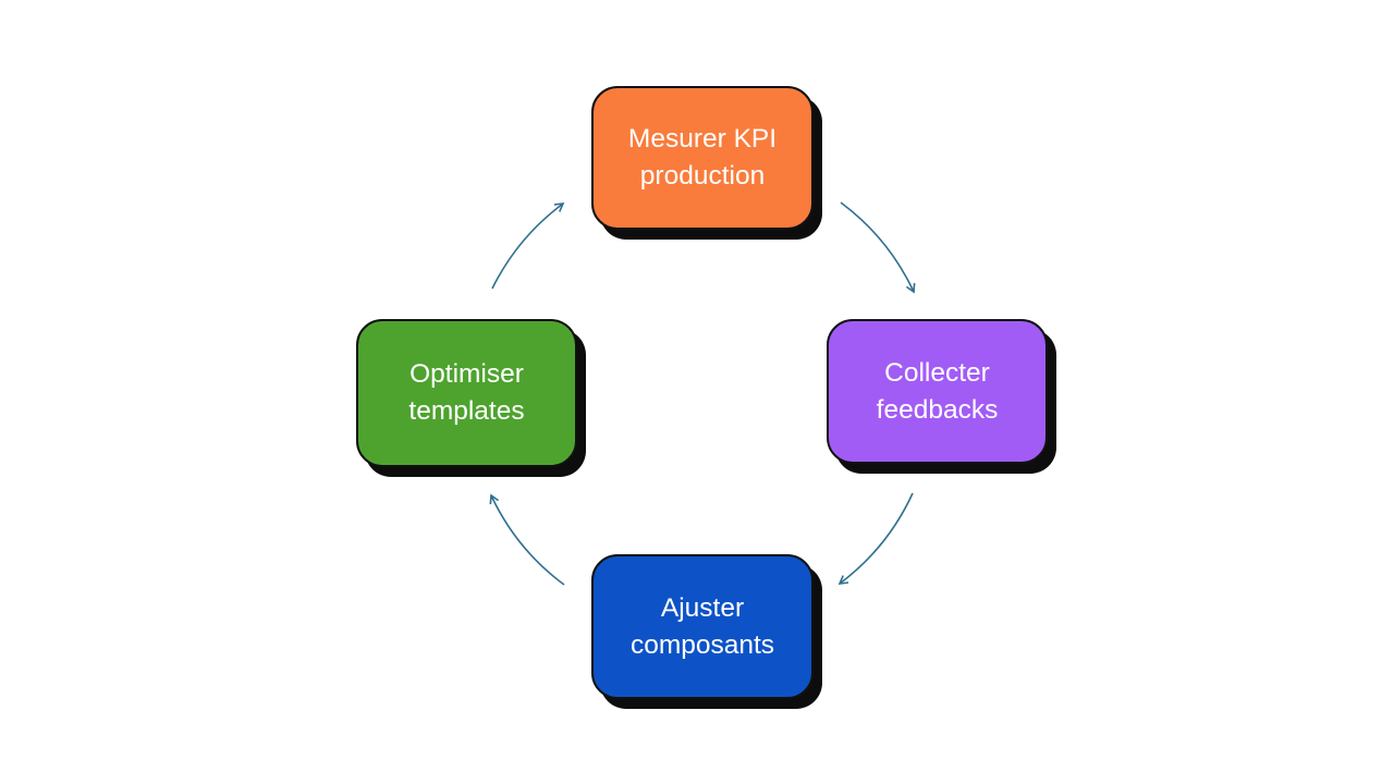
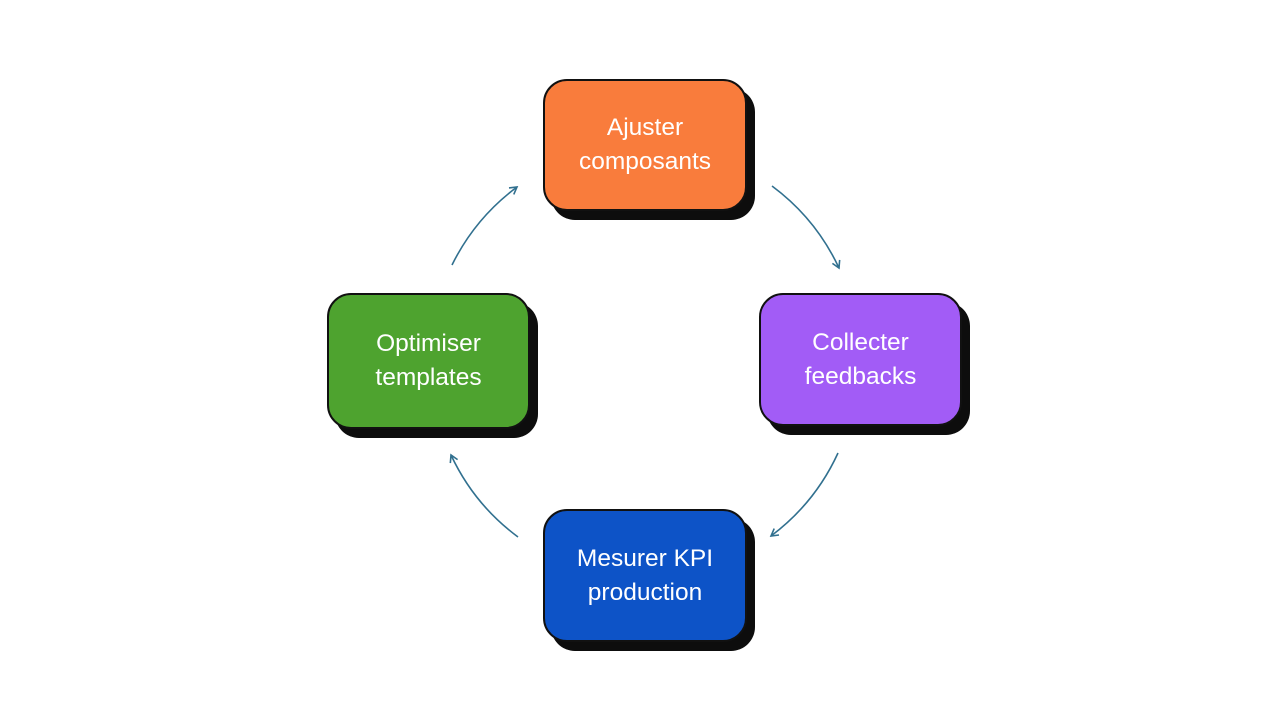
- Mesurer KPI production
+ Ajuster composants
  Collecter feedbacks
- Ajuster composants
+ Mesurer KPI production
  Optimiser templates
